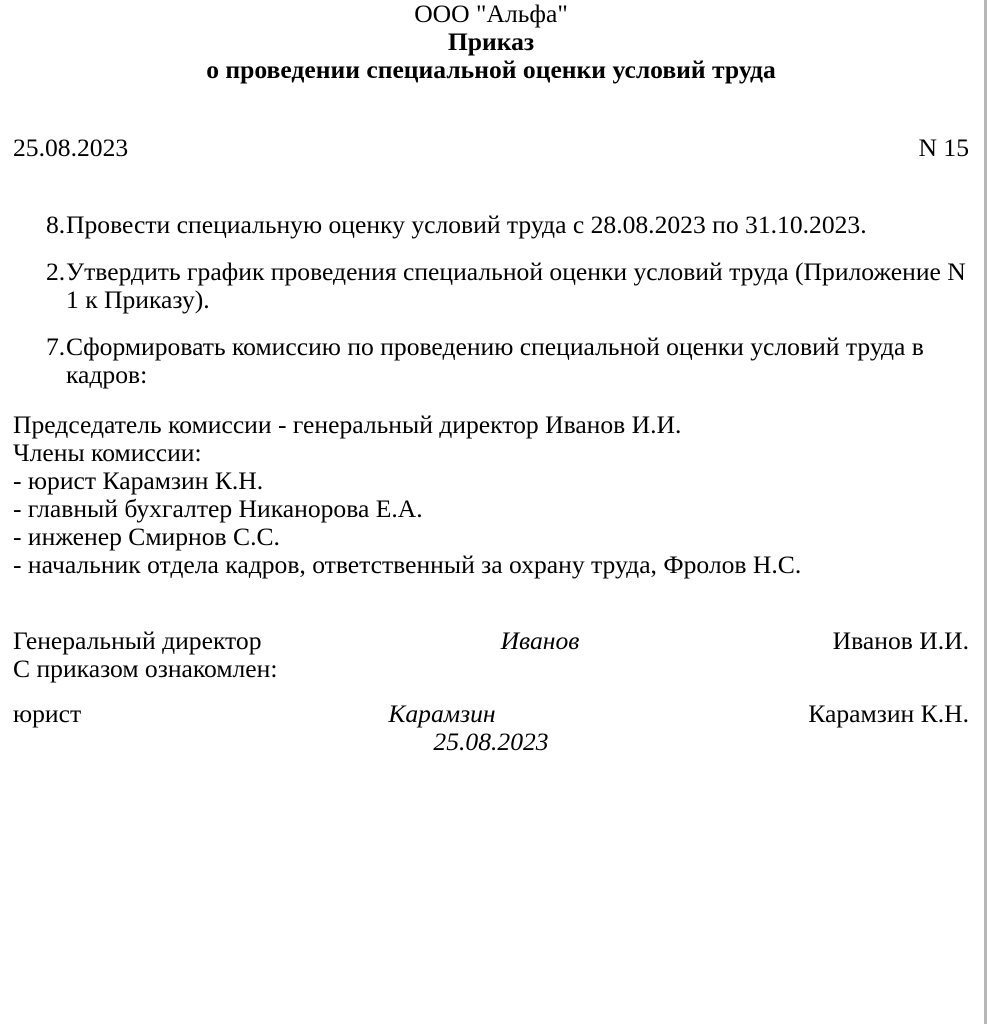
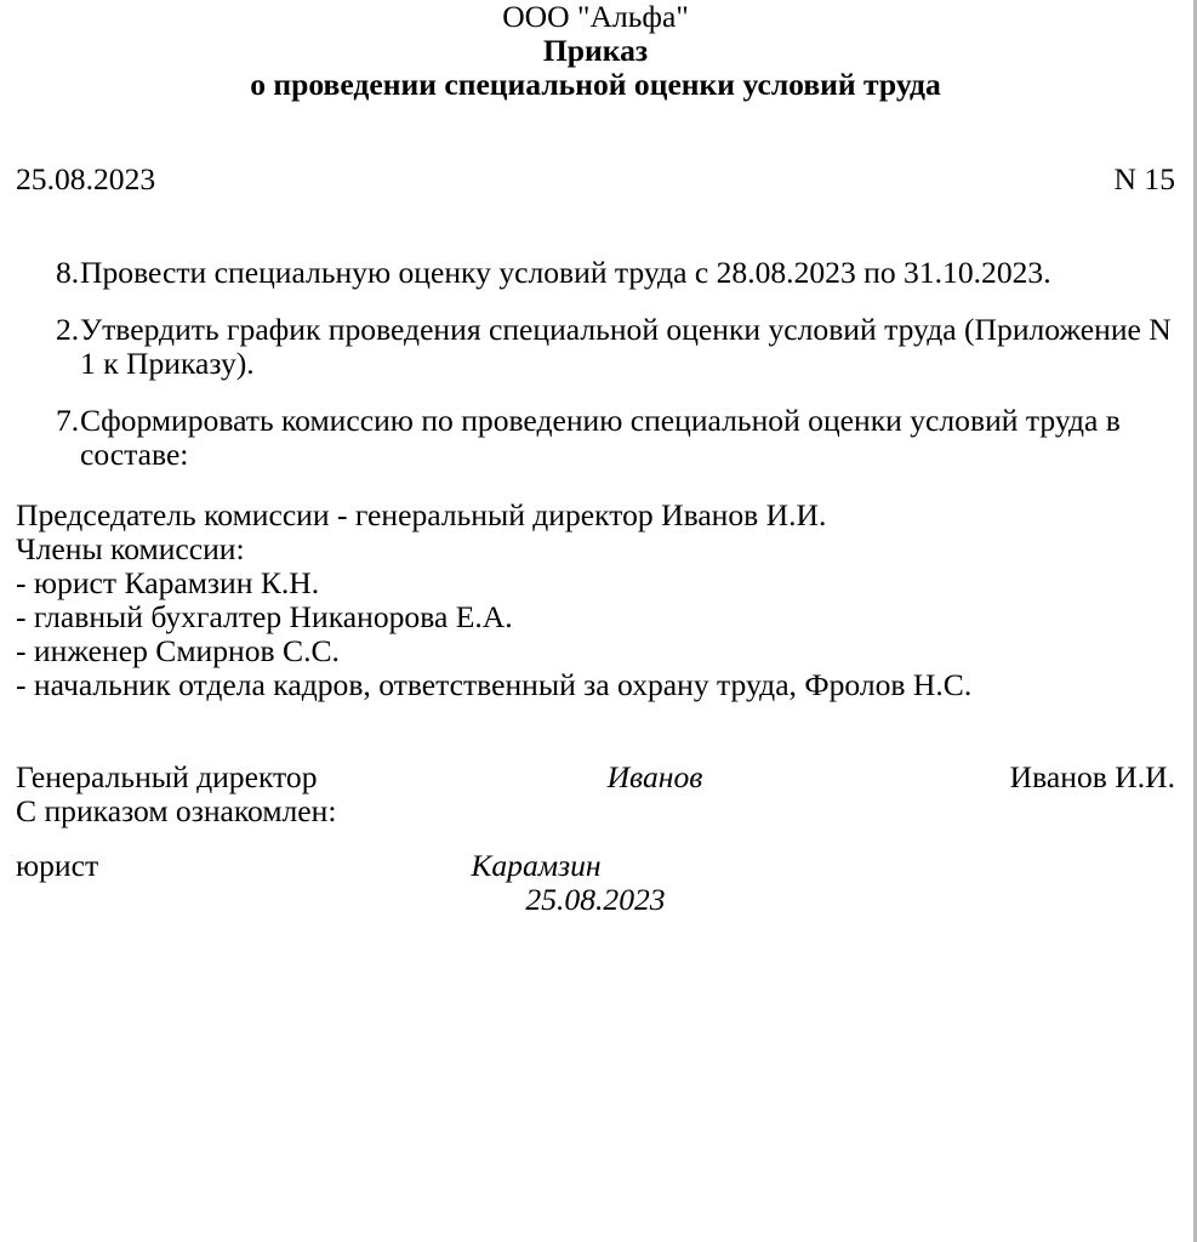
  ООО "Альфа"
  Приказ
  о проведении специальной оценки условий труда
  25.08.2023
  N 15
  8.
  Провести специальную оценку условий труда с 28.08.2023 по 31.10.2023.
  2.
  Утвердить график проведения специальной оценки условий труда (Приложение N 1 к Приказу).
  7.
- Сформировать комиссию по проведению специальной оценки условий труда в кадров:
+ Сформировать комиссию по проведению специальной оценки условий труда в составе:
  Председатель комиссии - генеральный директор Иванов И.И.
  Члены комиссии:
  - юрист Карамзин К.Н.
  - главный бухгалтер Никанорова Е.А.
  - инженер Смирнов С.С.
  - начальник отдела кадров, ответственный за охрану труда, Фролов Н.С.
  Генеральный директор
  Иванов
  Иванов И.И.
  С приказом ознакомлен:
  юрист
  Карамзин
- Карамзин К.Н.
  25.08.2023
